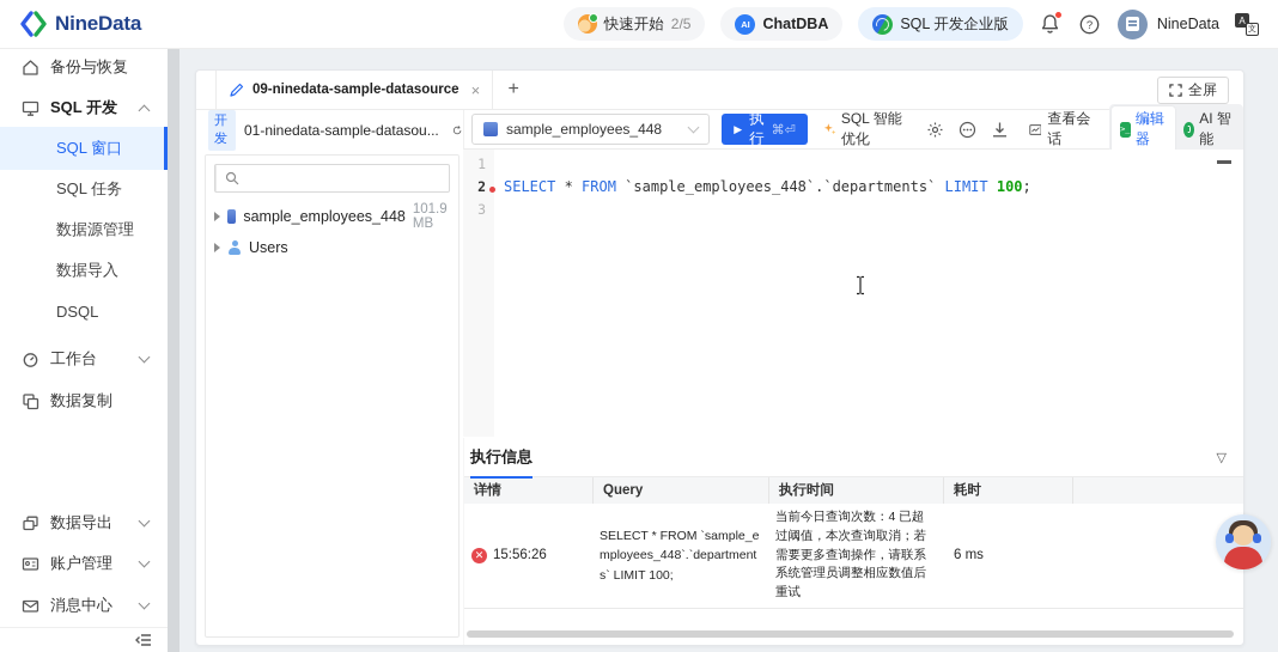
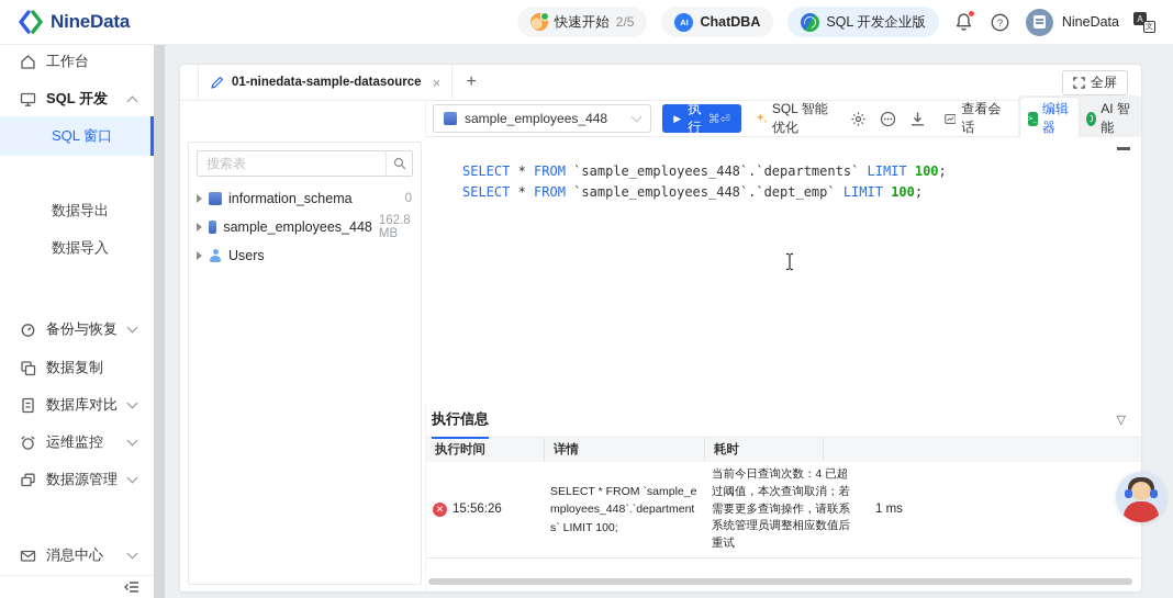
  NineData
  快速开始
  2/5
  AI
  ChatDBA
  SQL 开发企业版
  ?
  NineData
  A
- 备份与恢复
+ 工作台
  SQL 开发
  SQL 窗口
- SQL 任务
- 数据源管理
+ 数据导出
  数据导入
- DSQL
- 工作台
+ 备份与恢复
  数据复制
+ 数据库对比
+ 运维监控
- 数据导出
+ 数据源管理
- 账户管理
  消息中心
- 09-ninedata-sample-datasource
+ 01-ninedata-sample-datasource
  ×
  +
  全屏
- 开发
- 01-ninedata-sample-datasou...
  sample_employees_448
  ▶
  执行
  ⌘⏎
  SQL 智能优化
  查看会话
  >_
  编辑器
  AI 智能
+ 搜索表
+ information_schema
+ 0
  sample_employees_448
- 101.9 MB
+ 162.8 MB
  Users
- 1
- 2
- 3
  SELECT * FROM `sample_employees_448`.`departments` LIMIT 100;
+ SELECT * FROM `sample_employees_448`.`dept_emp` LIMIT 100;
  执行信息
  ▽
- 详情
+ 执行时间
- Query
- 执行时间
+ 详情
  耗时
  ✕
  15:56:26
  SELECT * FROM `sample_employees_448`.`departments` LIMIT 100;
  当前今日查询次数：4 已超过阈值，本次查询取消；若需要更多查询操作，请联系系统管理员调整相应数值后重试
- 6 ms
+ 1 ms
